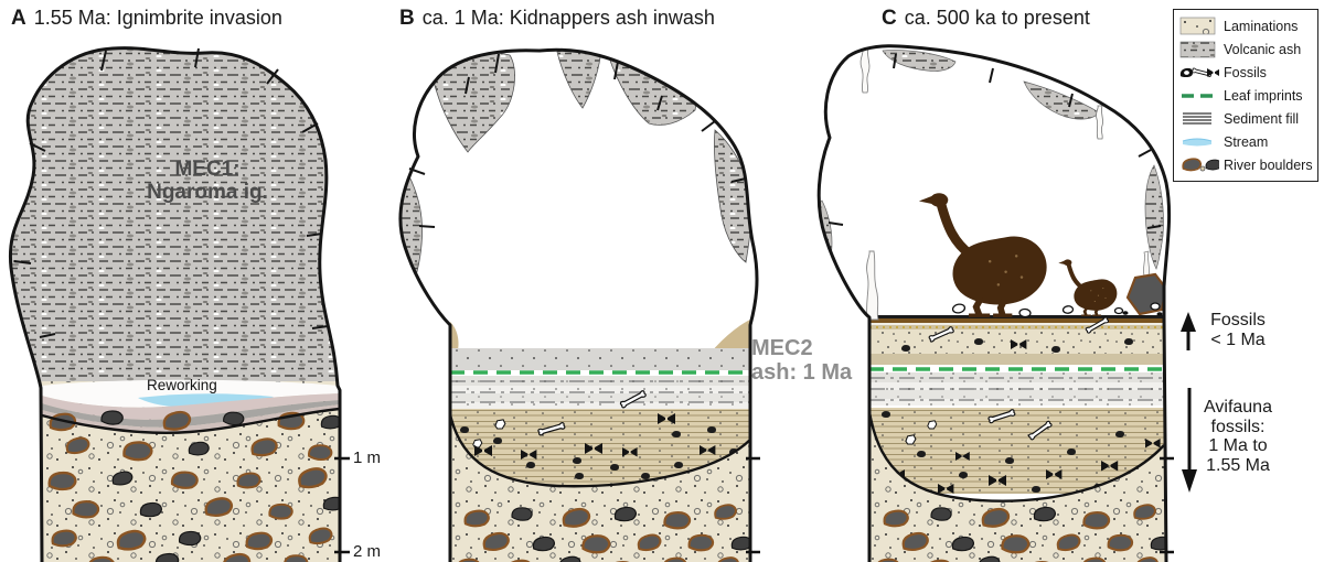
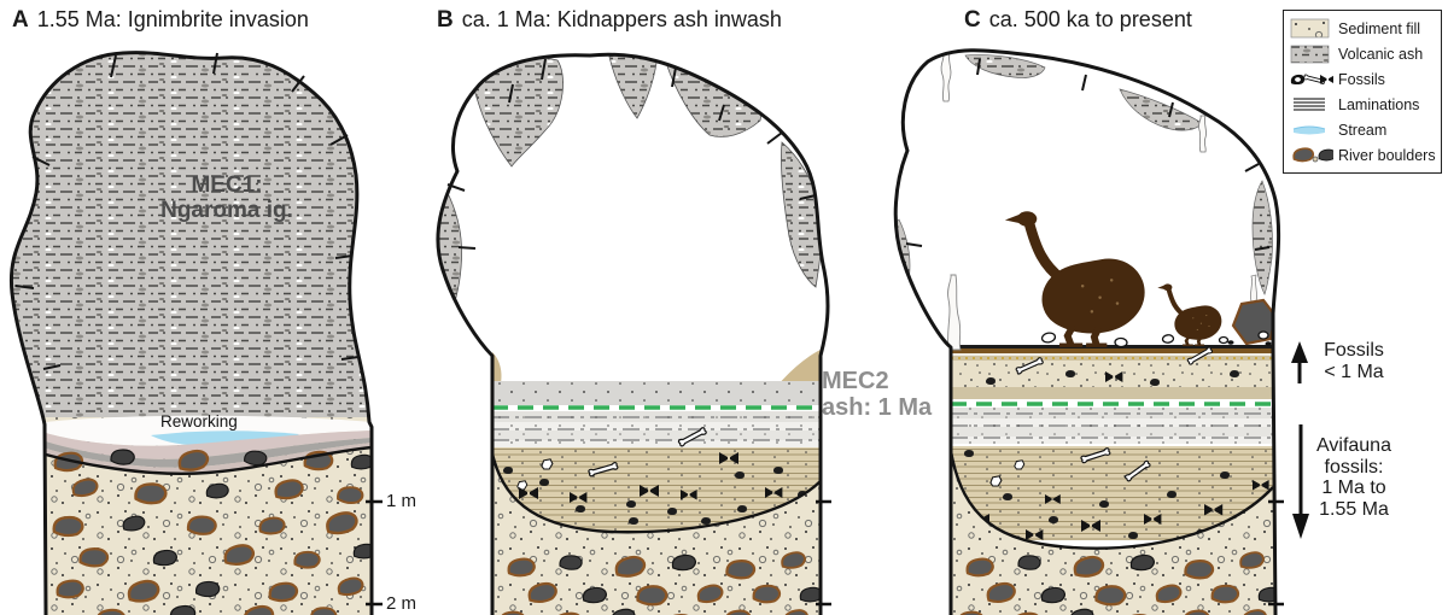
  A 1.55 Ma: Ignimbrite invasion
  B ca. 1 Ma: Kidnappers ash inwash
  C ca. 500 ka to present
  MEC1:
  Ngaroma ig.
  Reworking
  1 m
  2 m
  MEC2
  ash: 1 Ma
  Fossils
  < 1 Ma
  Avifauna
  fossils:
  1 Ma to
  1.55 Ma
- Laminations
+ Sediment fill
  Volcanic ash
  Fossils
- Leaf imprints
- Sediment fill
+ Laminations
  Stream
  River boulders
